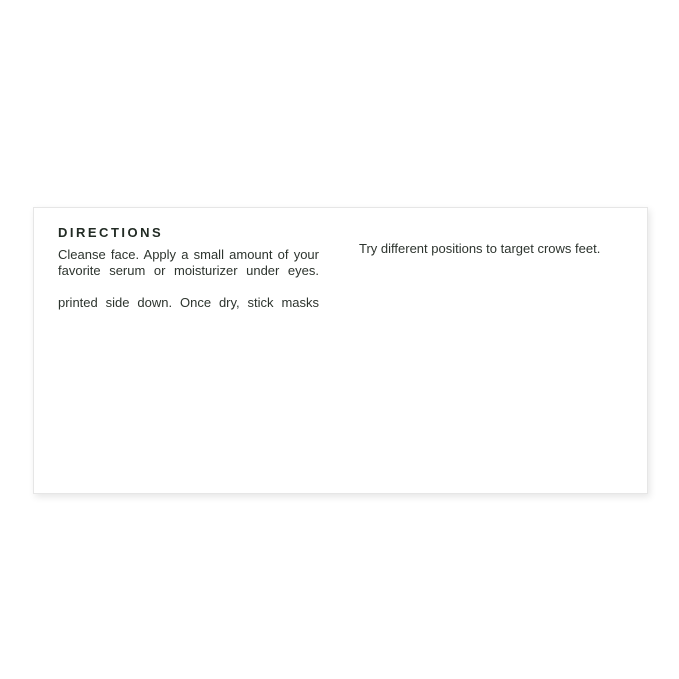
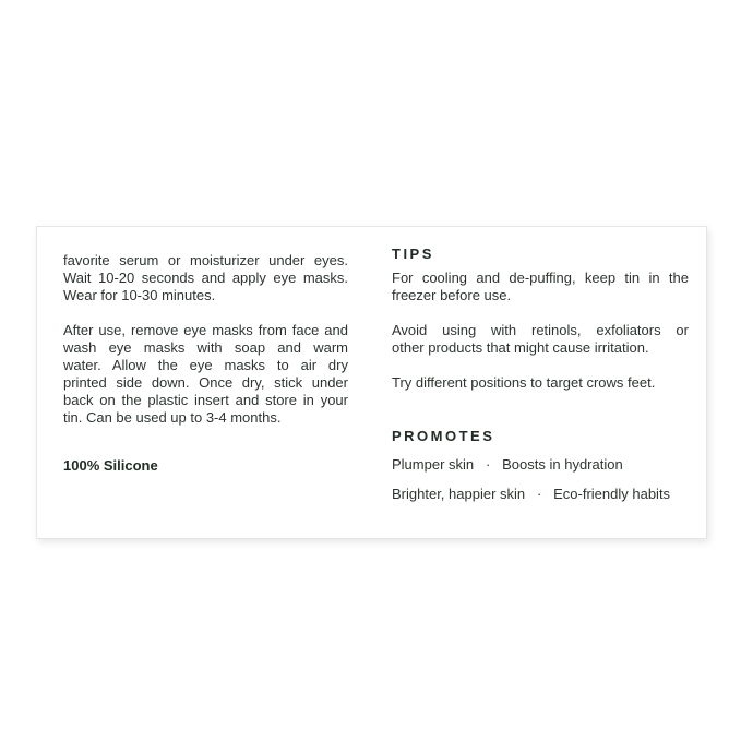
- DIRECTIONS
- Cleanse face. Apply a small amount of your
  favorite serum or moisturizer under eyes.
+ Wait 10-20 seconds and apply eye masks.
+ Wear for 10-30 minutes.
+ After use, remove eye masks from face and
+ wash eye masks with soap and warm
+ water. Allow the eye masks to air dry
- printed side down. Once dry, stick masks
+ printed side down. Once dry, stick under
+ back on the plastic insert and store in your
+ tin. Can be used up to 3-4 months.
+ 100% Silicone
+ TIPS
+ For cooling and de-puffing, keep tin in the
+ freezer before use.
+ Avoid using with retinols, exfoliators or
+ other products that might cause irritation.
  Try different positions to target crows feet.
+ PROMOTES
+ Plumper skin · Boosts in hydration
+ Brighter, happier skin · Eco-friendly habits
